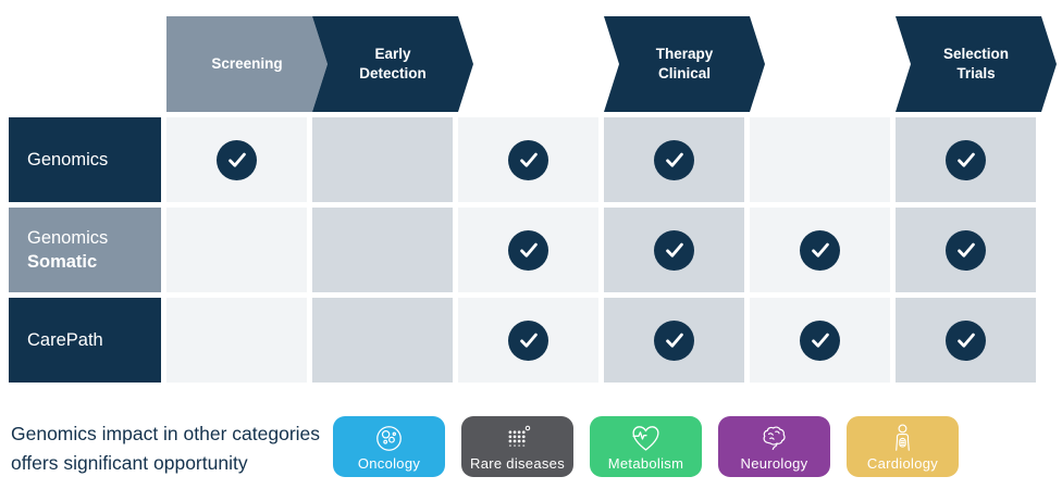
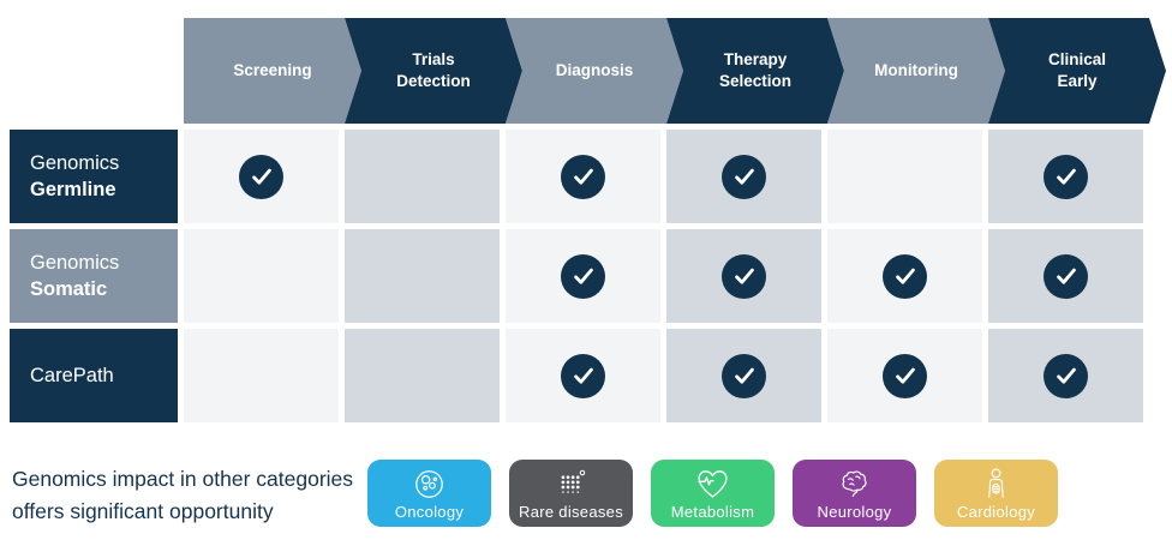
  Screening
- Early
+ Trials
  Detection
+ Diagnosis
  Therapy
- Clinical
+ Selection
+ Monitoring
- Selection
+ Clinical
- Trials
+ Early
  Genomics
+ Germline
  Genomics
  Somatic
  CarePath
  Genomics impact in other categories
  offers significant opportunity
  Oncology
  Rare diseases
  Metabolism
  Neurology
  Cardiology
